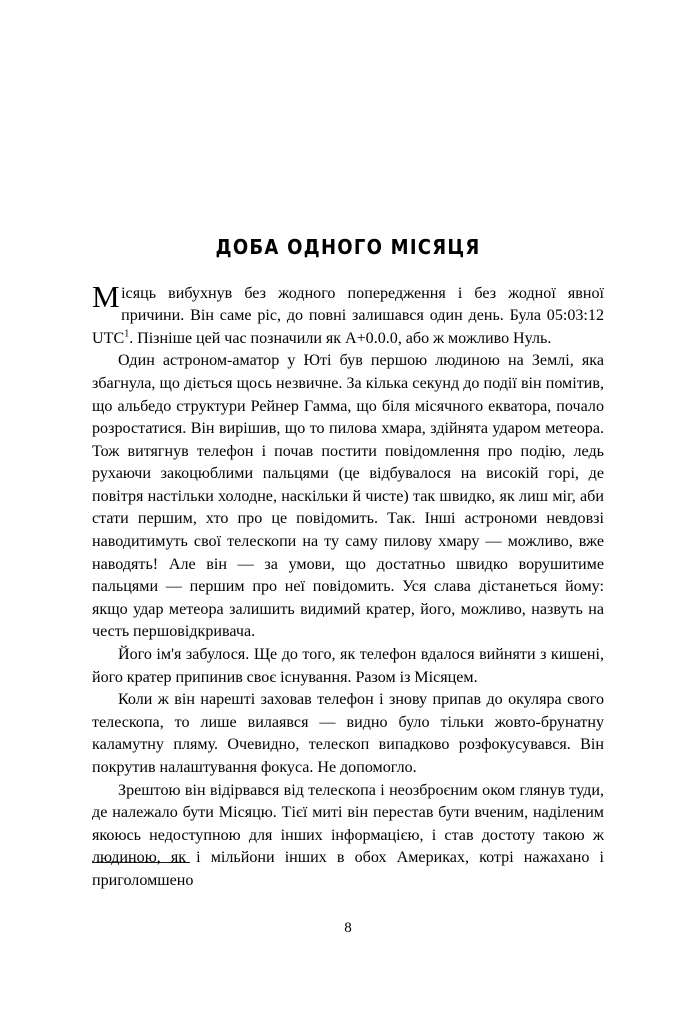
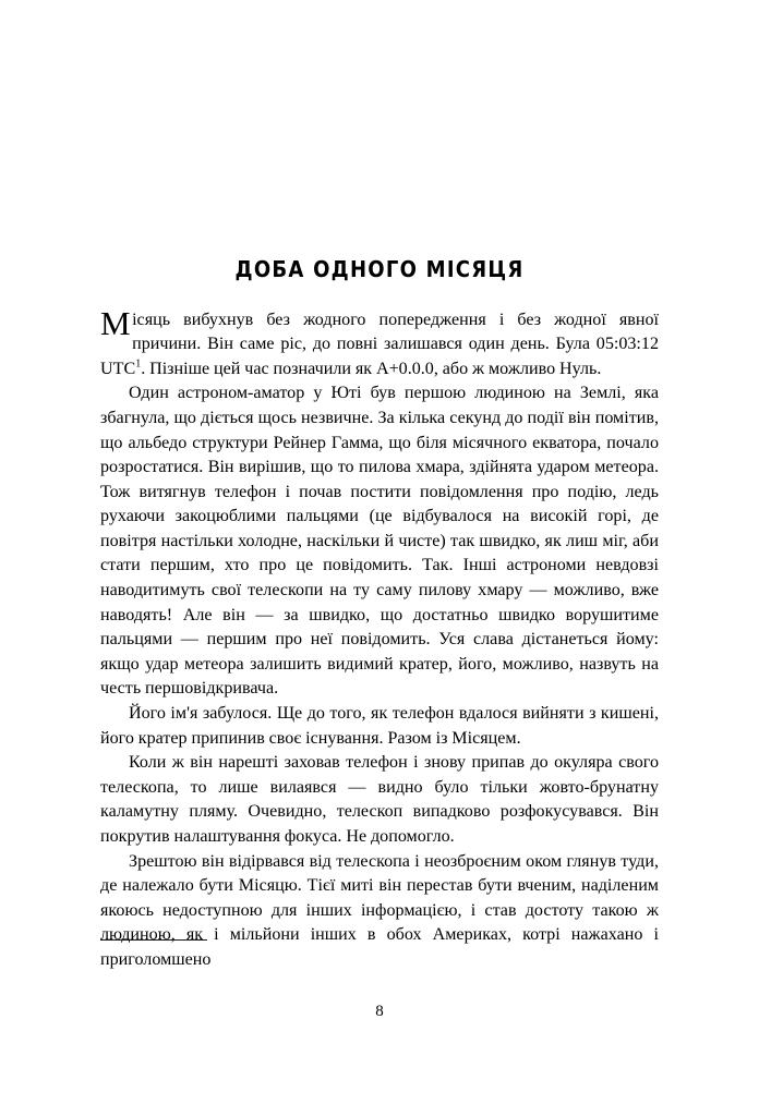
  ДОБА ОДНОГО МІСЯЦЯ
  М
  ісяць вибухнув без жодного попередження і без жодної явної причини. Він саме ріс, до повні залишався один день. Була 05:03:12 UTC1. Пізніше цей час позначили як А+0.0.0, або ж можливо Нуль.
- Один астроном-аматор у Юті був першою людиною на Землі, яка збагнула, що діється щось незвичне. За кілька секунд до події він помітив, що альбедо структури Рейнер Гамма, що біля місячного екватора, почало розростатися. Він вирішив, що то пилова хмара, здійнята ударом метеора. Тож витягнув телефон і почав постити повідомлення про подію, ледь рухаючи закоцюблими пальцями (це відбувалося на високій горі, де повітря настільки холодне, наскільки й чисте) так швидко, як лиш міг, аби стати першим, хто про це повідомить. Так. Інші астрономи невдовзі наводитимуть свої телескопи на ту саму пилову хмару — можливо, вже наводять! Але він — за умови, що достатньо швидко ворушитиме пальцями — першим про неї повідомить. Уся слава дістанеться йому: якщо удар метеора залишить видимий кратер, його, можливо, назвуть на честь першовідкривача.
+ Один астроном-аматор у Юті був першою людиною на Землі, яка збагнула, що діється щось незвичне. За кілька секунд до події він помітив, що альбедо структури Рейнер Гамма, що біля місячного екватора, почало розростатися. Він вирішив, що то пилова хмара, здійнята ударом метеора. Тож витягнув телефон і почав постити повідомлення про подію, ледь рухаючи закоцюблими пальцями (це відбувалося на високій горі, де повітря настільки холодне, наскільки й чисте) так швидко, як лиш міг, аби стати першим, хто про це повідомить. Так. Інші астрономи невдовзі наводитимуть свої телескопи на ту саму пилову хмару — можливо, вже наводять! Але він — за швидко, що достатньо швидко ворушитиме пальцями — першим про неї повідомить. Уся слава дістанеться йому: якщо удар метеора залишить видимий кратер, його, можливо, назвуть на честь першовідкривача.
  Його ім'я забулося. Ще до того, як телефон вдалося вийняти з кишені, його кратер припинив своє існування. Разом із Місяцем.
  Коли ж він нарешті заховав телефон і знову припав до окуляра свого телескопа, то лише вилаявся — видно було тільки жовто-брунатну каламутну пляму. Очевидно, телескоп випадково розфокусувався. Він покрутив налаштування фокуса. Не допомогло.
  Зрештою він відірвався від телескопа і неозброєним оком глянув туди, де належало бути Місяцю. Тієї миті він перестав бути вченим, наділеним якоюсь недоступною для інших інформацією, і став достоту такою ж людиною, як і мільйони інших в обох Америках, котрі нажахано і приголомшено
  8
